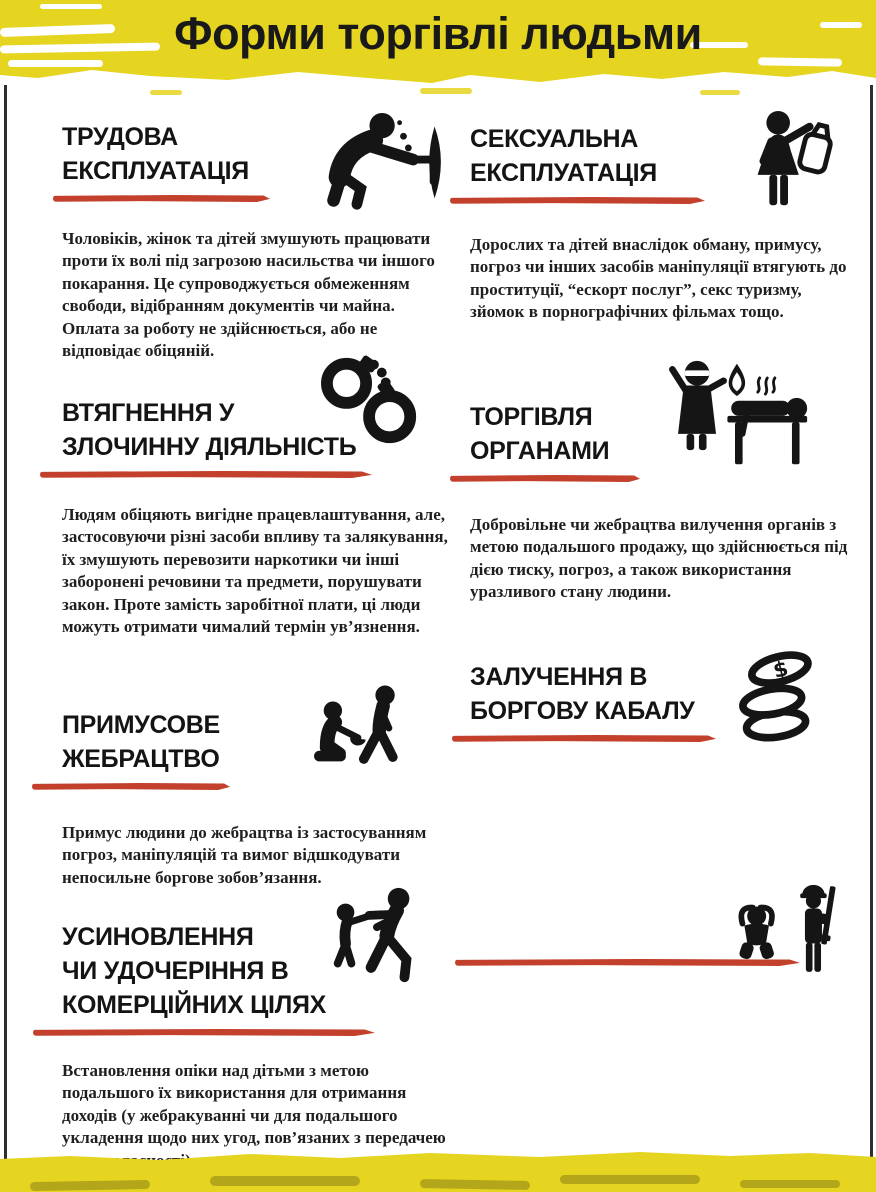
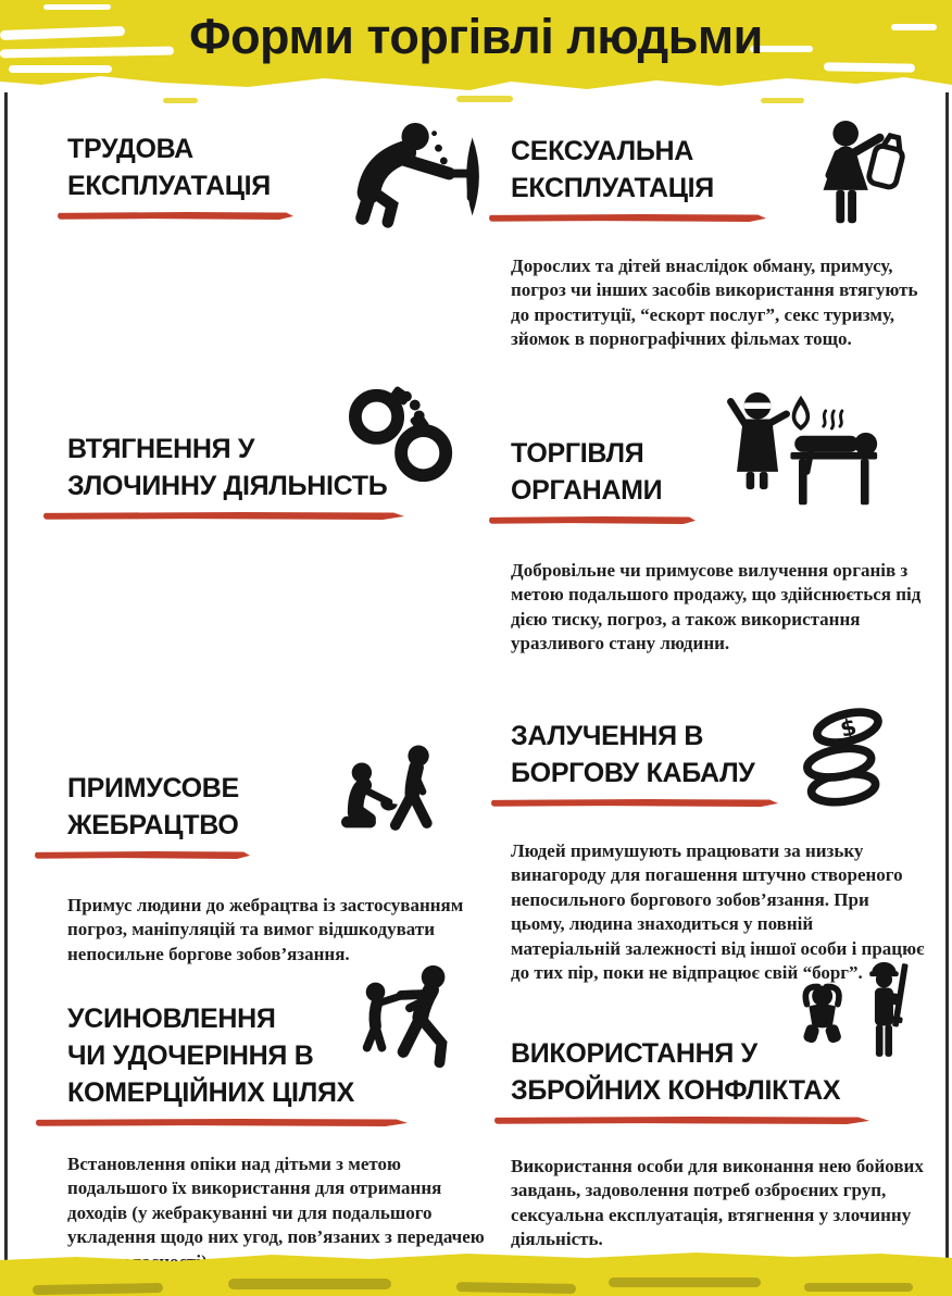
  Форми торгівлі людьми
  ТРУДОВА
  ЕКСПЛУАТАЦІЯ
- Чоловіків, жінок та дітей змушують працювати проти їх волі під загрозою насильства чи іншого покарання. Це супроводжується обмеженням свободи, відібранням документів чи майна. Оплата за роботу не здійснюється, або не відповідає обіцяній.
  СЕКСУАЛЬНА
  ЕКСПЛУАТАЦІЯ
- Дорослих та дітей внаслідок обману, примусу, погроз чи інших засобів маніпуляції втягують до проституції, “ескорт послуг”, секс туризму, зйомок в порнографічних фільмах тощо.
+ Дорослих та дітей внаслідок обману, примусу, погроз чи інших засобів використання втягують до проституції, “ескорт послуг”, секс туризму, зйомок в порнографічних фільмах тощо.
  ВТЯГНЕННЯ У
  ЗЛОЧИННУ ДІЯЛЬНІСТЬ
- Людям обіцяють вигідне працевлаштування, але, застосовуючи різні засоби впливу та залякування, їх змушують перевозити наркотики чи інші заборонені речовини та предмети, порушувати закон. Проте замість заробітної плати, ці люди можуть отримати чималий термін ув’язнення.
  ТОРГІВЛЯ
  ОРГАНАМИ
- Добровільне чи жебрацтва вилучення органів з метою подальшого продажу, що здійснюється під дією тиску, погроз, а також використання уразливого стану людини.
+ Добровільне чи примусове вилучення органів з метою подальшого продажу, що здійснюється під дією тиску, погроз, а також використання уразливого стану людини.
  ПРИМУСОВЕ
  ЖЕБРАЦТВО
  Примус людини до жебрацтва із застосуванням погроз, маніпуляцій та вимог відшкодувати непосильне боргове зобов’язання.
  ЗАЛУЧЕННЯ В
  БОРГОВУ КАБАЛУ
+ Людей примушують працювати за низьку винагороду для погашення штучно створеного непосильного боргового зобов’язання. При цьому, людина знаходиться у повній матеріальній залежності від іншої особи і працює до тих пір, поки не відпрацює свій “борг”.
  УСИНОВЛЕННЯ
  ЧИ УДОЧЕРІННЯ В
  КОМЕРЦІЙНИХ ЦІЛЯХ
  Встановлення опіки над дітьми з метою подальшого їх використання для отримання доходів (у жебракуванні чи для подальшого укладення щодо них угод, пов’язаних з передачею
+ ВИКОРИСТАННЯ У
+ ЗБРОЙНИХ КОНФЛІКТАХ
+ Використання особи для виконання нею бойових завдань, задоволення потреб озброєних груп, сексуальна експлуатація, втягнення у злочинну діяльність.
